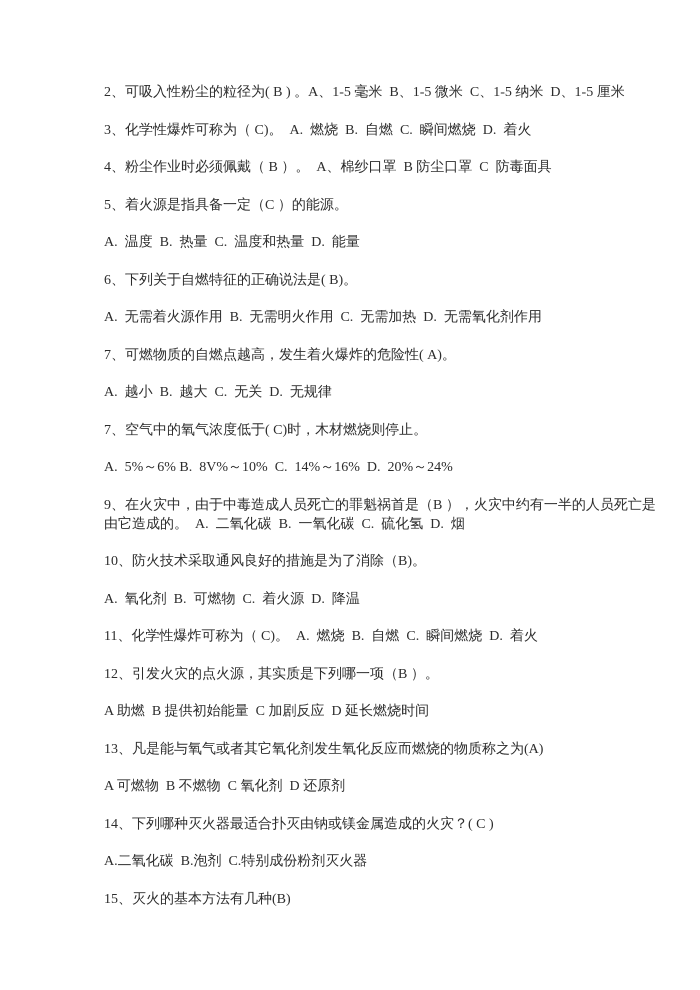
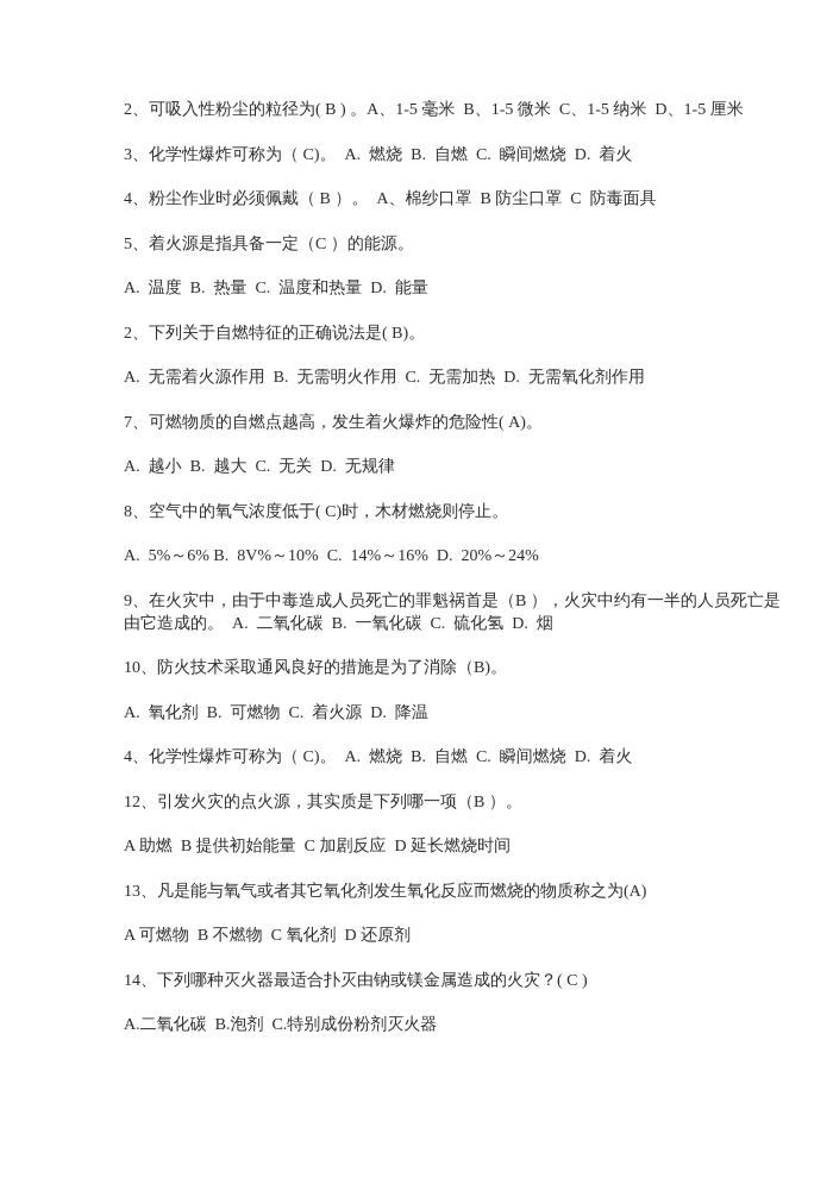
  2、可吸入性粉尘的粒径为( B ) 。A、1-5 毫米 B、1-5 微米 C、1-5 纳米 D、1-5 厘米
  3、化学性爆炸可称为（ C)。 A. 燃烧 B. 自燃 C. 瞬间燃烧 D. 着火
  4、粉尘作业时必须佩戴（ B ）。 A、棉纱口罩 B 防尘口罩 C 防毒面具
  5、着火源是指具备一定（C ）的能源。
  A. 温度 B. 热量 C. 温度和热量 D. 能量
- 6、下列关于自燃特征的正确说法是( B)。
+ 2、下列关于自燃特征的正确说法是( B)。
  A. 无需着火源作用 B. 无需明火作用 C. 无需加热 D. 无需氧化剂作用
  7、可燃物质的自燃点越高，发生着火爆炸的危险性( A)。
  A. 越小 B. 越大 C. 无关 D. 无规律
- 7、空气中的氧气浓度低于( C)时，木材燃烧则停止。
+ 8、空气中的氧气浓度低于( C)时，木材燃烧则停止。
  A. 5%～6% B. 8V%～10% C. 14%～16% D. 20%～24%
  9、在火灾中，由于中毒造成人员死亡的罪魁祸首是（B ），火灾中约有一半的人员死亡是
  由它造成的。 A. 二氧化碳 B. 一氧化碳 C. 硫化氢 D. 烟
  10、防火技术采取通风良好的措施是为了消除（B)。
  A. 氧化剂 B. 可燃物 C. 着火源 D. 降温
- 11、化学性爆炸可称为（ C)。 A. 燃烧 B. 自燃 C. 瞬间燃烧 D. 着火
+ 4、化学性爆炸可称为（ C)。 A. 燃烧 B. 自燃 C. 瞬间燃烧 D. 着火
  12、引发火灾的点火源，其实质是下列哪一项（B ）。
  A 助燃 B 提供初始能量 C 加剧反应 D 延长燃烧时间
  13、凡是能与氧气或者其它氧化剂发生氧化反应而燃烧的物质称之为(A)
  A 可燃物 B 不燃物 C 氧化剂 D 还原剂
  14、下列哪种灭火器最适合扑灭由钠或镁金属造成的火灾？( C )
  A.二氧化碳 B.泡剂 C.特别成份粉剂灭火器
- 15、灭火的基本方法有几种(B)
